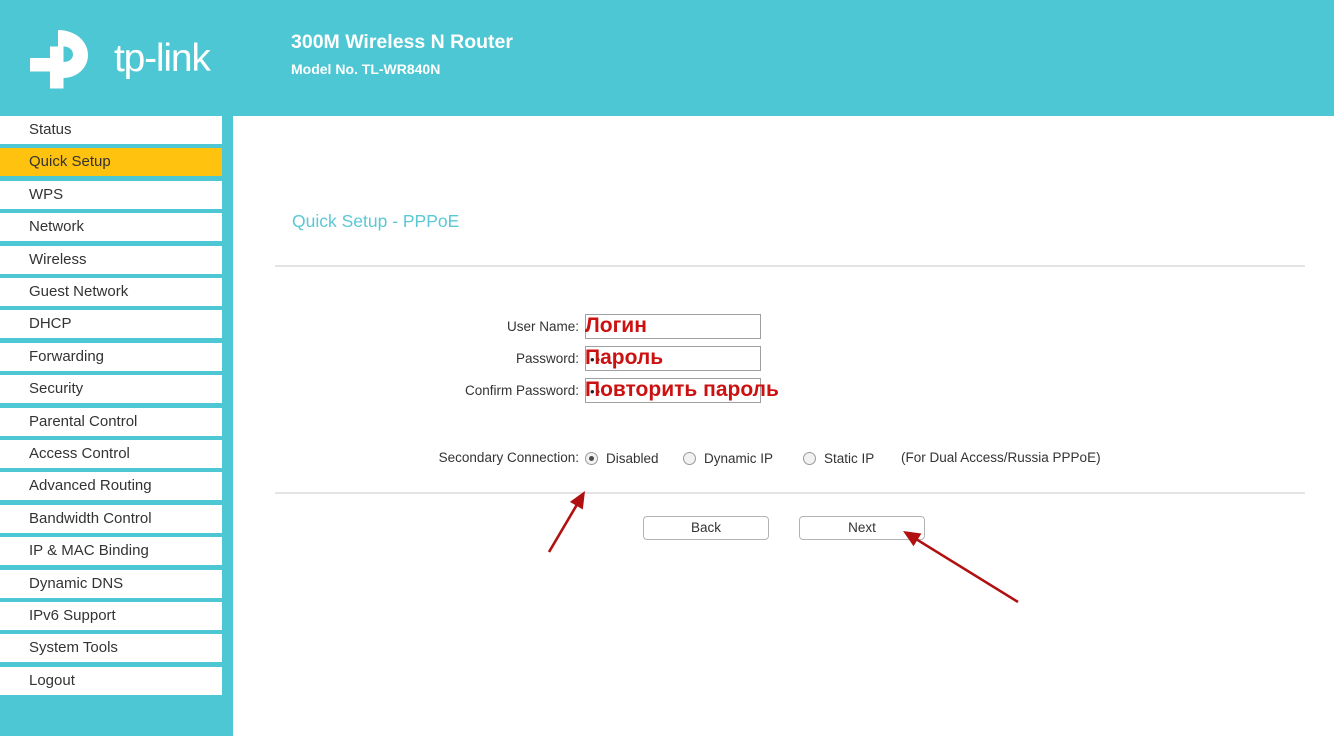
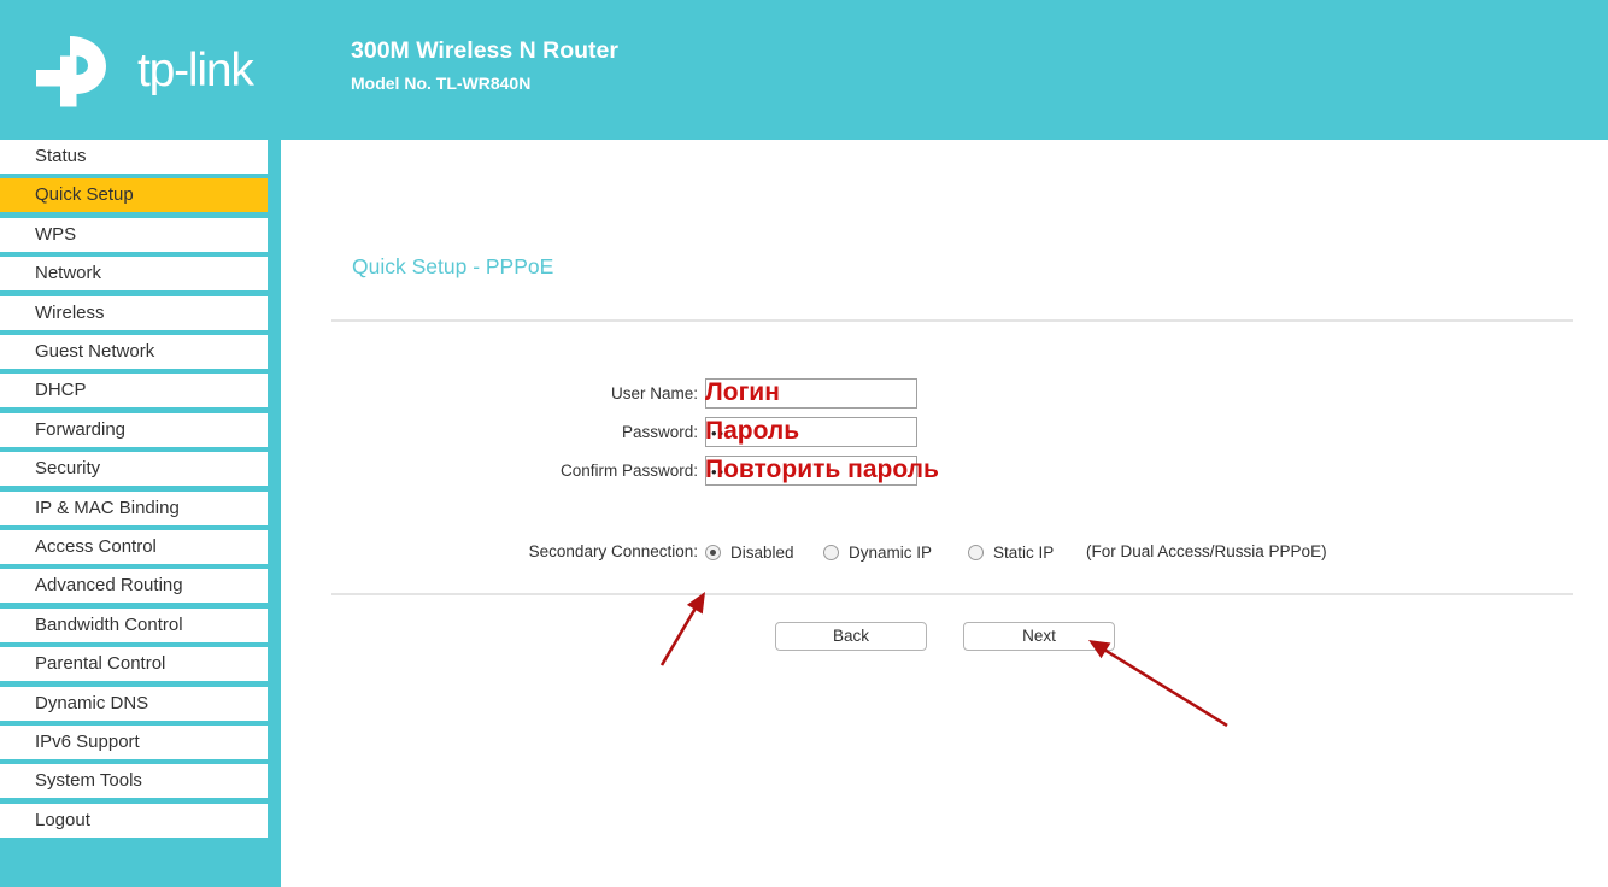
  tp-link
  300M Wireless N Router
  Model No. TL-WR840N
  Status
  Quick Setup
  WPS
  Network
  Wireless
  Guest Network
  DHCP
  Forwarding
  Security
- Parental Control
+ IP & MAC Binding
  Access Control
  Advanced Routing
  Bandwidth Control
- IP & MAC Binding
+ Parental Control
  Dynamic DNS
  IPv6 Support
  System Tools
  Logout
  Quick Setup - PPPoE
  User Name:
  Логин
  Password:
  ••
  Пароль
  Confirm Password:
  ••
  Повторить пароль
  Secondary Connection:
  Disabled
  Dynamic IP
  Static IP
  (For Dual Access/Russia PPPoE)
  Back
  Next
